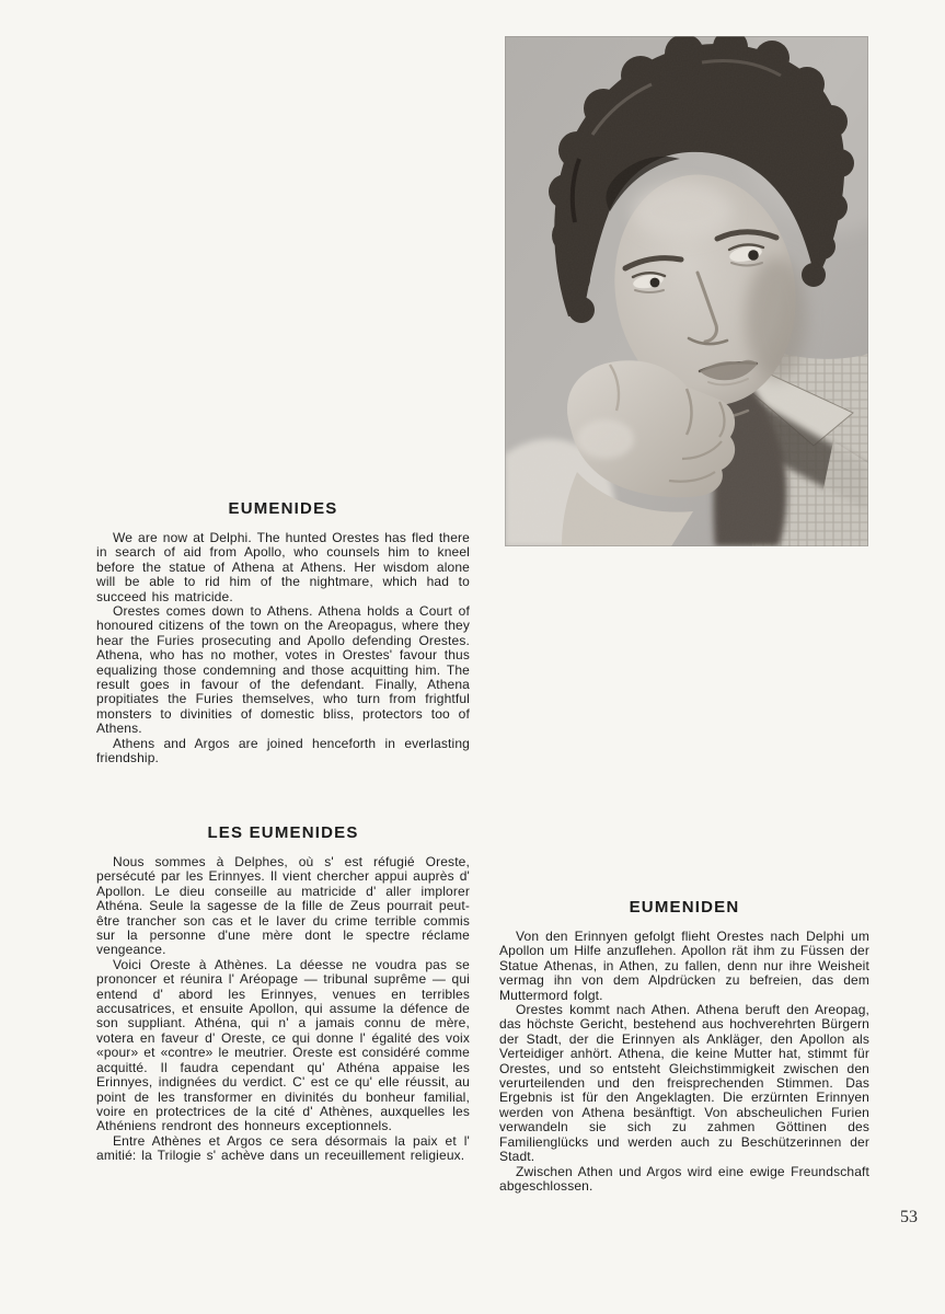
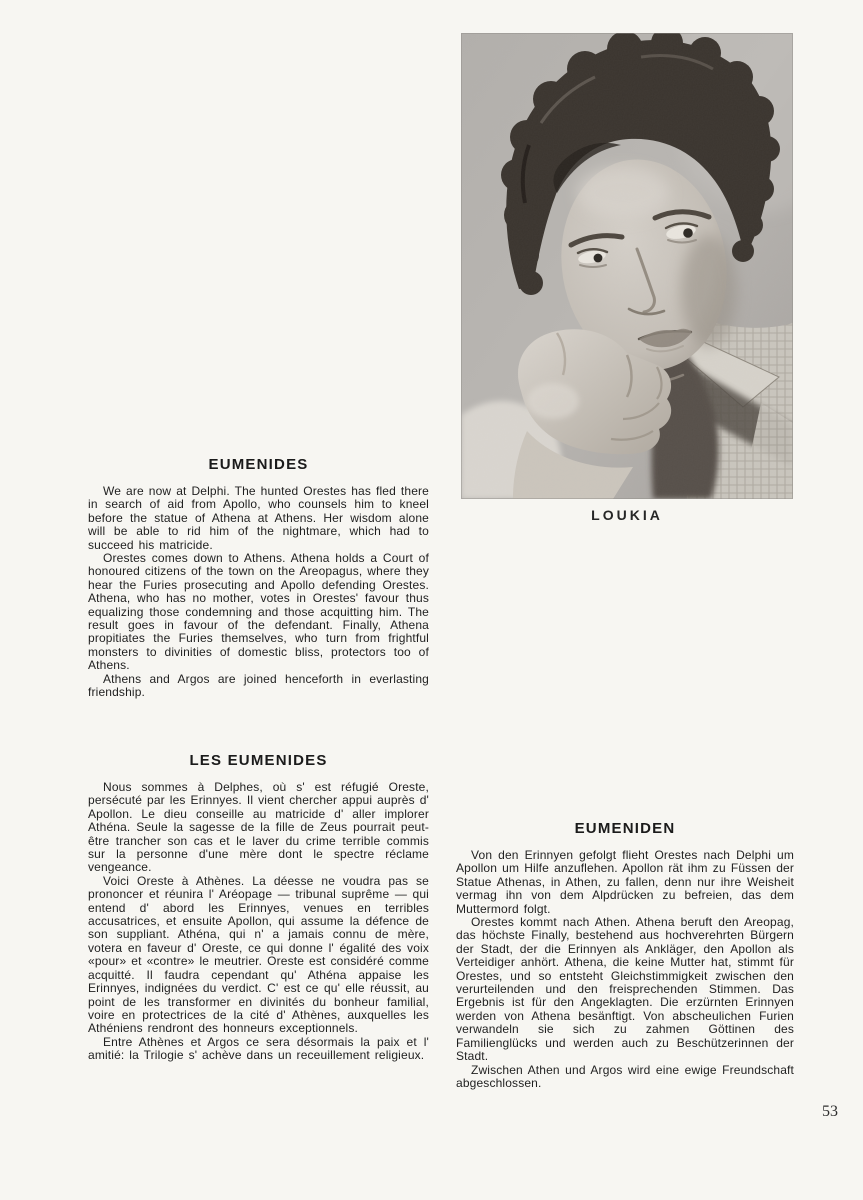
+ LOUKIA
  EUMENIDES
  We are now at Delphi. The hunted Orestes has fled there in search of aid from Apollo, who counsels him to kneel before the statue of Athena at Athens. Her wisdom alone will be able to rid him of the nightmare, which had to succeed his matricide.
  Orestes comes down to Athens. Athena holds a Court of honoured citizens of the town on the Areopagus, where they hear the Furies prosecuting and Apollo defending Orestes. Athena, who has no mother, votes in Orestes' favour thus equalizing those condemning and those acquitting him. The result goes in favour of the defendant. Finally, Athena propitiates the Furies themselves, who turn from frightful monsters to divinities of domestic bliss, protectors too of Athens.
  Athens and Argos are joined henceforth in everlasting friendship.
  LES EUMENIDES
  Nous sommes à Delphes, où s' est réfugié Oreste, persécuté par les Erinnyes. Il vient chercher appui auprès d' Apollon. Le dieu conseille au matricide d' aller implorer Athéna. Seule la sagesse de la fille de Zeus pourrait peut-être trancher son cas et le laver du crime terrible commis sur la personne d'une mère dont le spectre réclame vengeance.
  Voici Oreste à Athènes. La déesse ne voudra pas se prononcer et réunira l' Aréopage — tribunal suprême — qui entend d' abord les Erinnyes, venues en terribles accusatrices, et ensuite Apollon, qui assume la défence de son suppliant. Athéna, qui n' a jamais connu de mère, votera en faveur d' Oreste, ce qui donne l' égalité des voix «pour» et «contre» le meutrier. Oreste est considéré comme acquitté. Il faudra cependant qu' Athéna appaise les Erinnyes, indignées du verdict. C' est ce qu' elle réussit, au point de les transformer en divinités du bonheur familial, voire en protectrices de la cité d' Athènes, auxquelles les Athéniens rendront des honneurs exceptionnels.
  Entre Athènes et Argos ce sera désormais la paix et l' amitié: la Trilogie s' achève dans un receuillement religieux.
  EUMENIDEN
  Von den Erinnyen gefolgt flieht Orestes nach Delphi um Apollon um Hilfe anzuflehen. Apollon rät ihm zu Füssen der Statue Athenas, in Athen, zu fallen, denn nur ihre Weisheit vermag ihn von dem Alpdrücken zu befreien, das dem Muttermord folgt.
- Orestes kommt nach Athen. Athena beruft den Areopag, das höchste Gericht, bestehend aus hochverehrten Bürgern der Stadt, der die Erinnyen als Ankläger, den Apollon als Verteidiger anhört. Athena, die keine Mutter hat, stimmt für Orestes, und so entsteht Gleichstimmigkeit zwischen den verurteilenden und den freisprechenden Stimmen. Das Ergebnis ist für den Angeklagten. Die erzürnten Erinnyen werden von Athena besänftigt. Von abscheulichen Furien verwandeln sie sich zu zahmen Göttinen des Familienglücks und werden auch zu Beschützerinnen der Stadt.
+ Orestes kommt nach Athen. Athena beruft den Areopag, das höchste Finally, bestehend aus hochverehrten Bürgern der Stadt, der die Erinnyen als Ankläger, den Apollon als Verteidiger anhört. Athena, die keine Mutter hat, stimmt für Orestes, und so entsteht Gleichstimmigkeit zwischen den verurteilenden und den freisprechenden Stimmen. Das Ergebnis ist für den Angeklagten. Die erzürnten Erinnyen werden von Athena besänftigt. Von abscheulichen Furien verwandeln sie sich zu zahmen Göttinen des Familienglücks und werden auch zu Beschützerinnen der Stadt.
  Zwischen Athen und Argos wird eine ewige Freundschaft abgeschlossen.
  53
